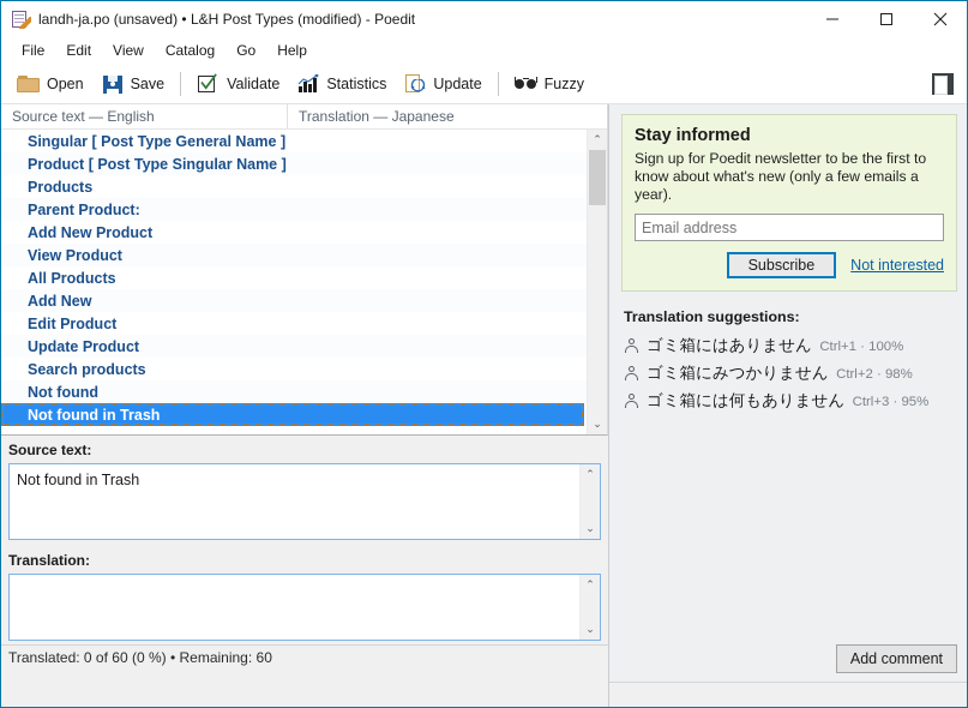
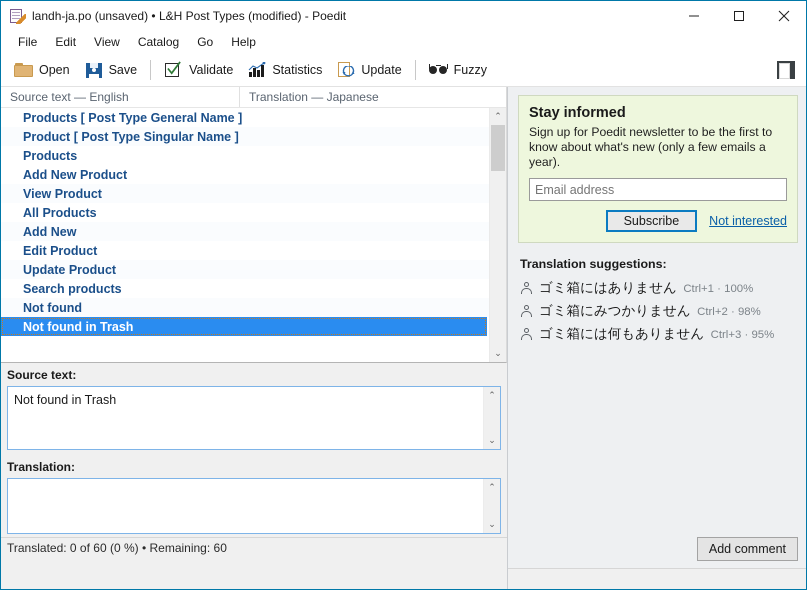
  landh-ja.po (unsaved) • L&H Post Types (modified) - Poedit
  File
  Edit
  View
  Catalog
  Go
  Help
  Open
  Save
  Validate
  Statistics
  Update
  Fuzzy
  Source text — English
  Translation — Japanese
- Singular [ Post Type General Name ]
+ Products [ Post Type General Name ]
  Product [ Post Type Singular Name ]
  Products
- Parent Product:
  Add New Product
  View Product
  All Products
  Add New
  Edit Product
  Update Product
  Search products
  Not found
  Not found in Trash
  ⌃
  ⌄
  Source text:
  Not found in Trash
  ⌃
  ⌄
  Translation:
  ⌃
  ⌄
  Translated: 0 of 60 (0 %) • Remaining: 60
  Stay informed
  Sign up for Poedit newsletter to be the first to know about what's new (only a few emails a year).
  Email address
  Subscribe
  Not interested
  Translation suggestions:
  ゴミ箱にはありません Ctrl+1 · 100%
  ゴミ箱にみつかりません Ctrl+2 · 98%
  ゴミ箱には何もありません Ctrl+3 · 95%
  Add comment
